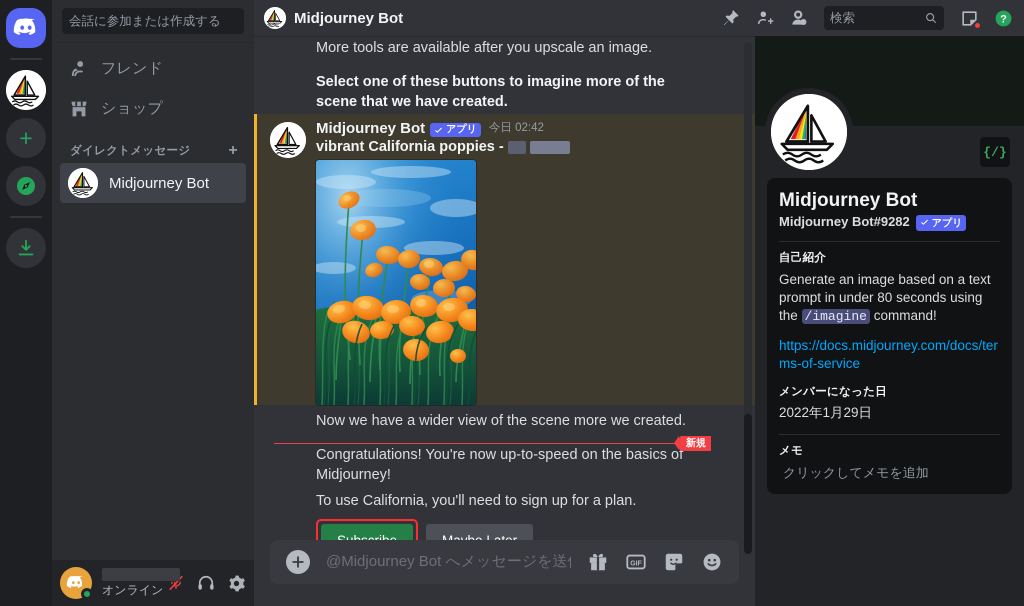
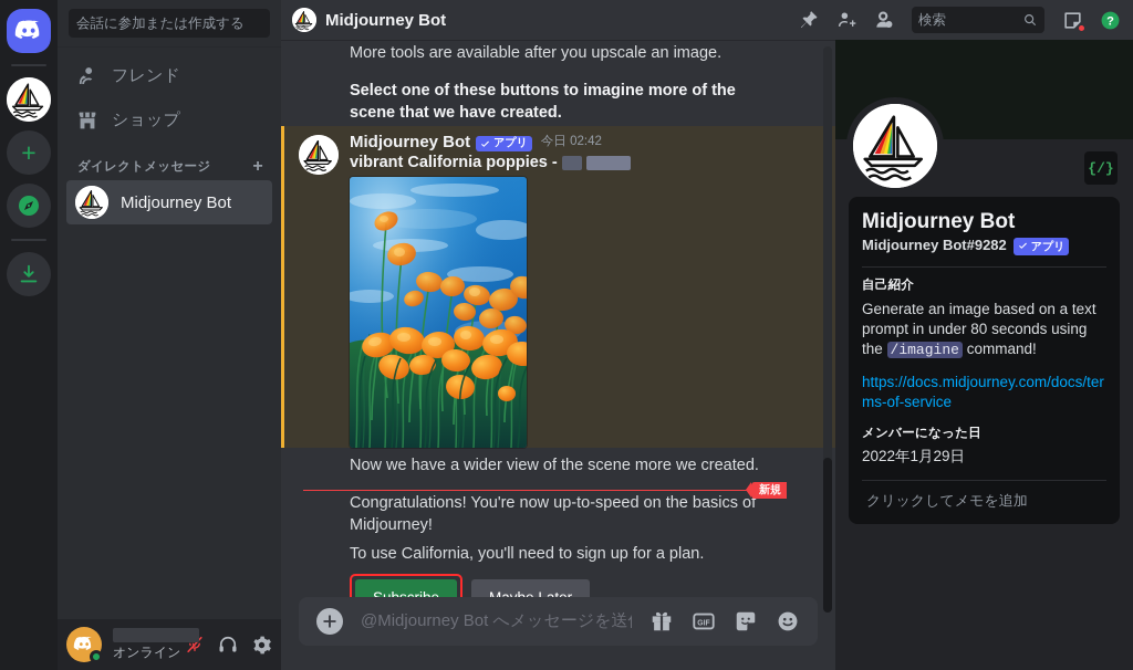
  +
  会話に参加または作成する
  フレンド
  ショップ
  ダイレクトメッセージ
  +
  Midjourney Bot
  オンライン
  Midjourney Bot
  検索
  More tools are available after you upscale an image.
  Select one of these buttons to imagine more of the scene that we have created.
  Midjourney Bot
  アプリ
  今日 02:42
  vibrant California poppies -
  Now we have a wider view of the scene more we created.
  新規
  Congratulations! You're now up-to-speed on the basics of Midjourney!
  To use California, you'll need to sign up for a plan.
  @Midjourney Bot へメッセージを送
  {/}
  Midjourney Bot
  Midjourney Bot#9282
  アプリ
  自己紹介
  Generate an image based on a text prompt in under 80 seconds using the /imagine command!
  https://docs.midjourney.com/docs/terms-of-service
  メンバーになった日
  2022年1月29日
- メモ
  クリックしてメモを追加
